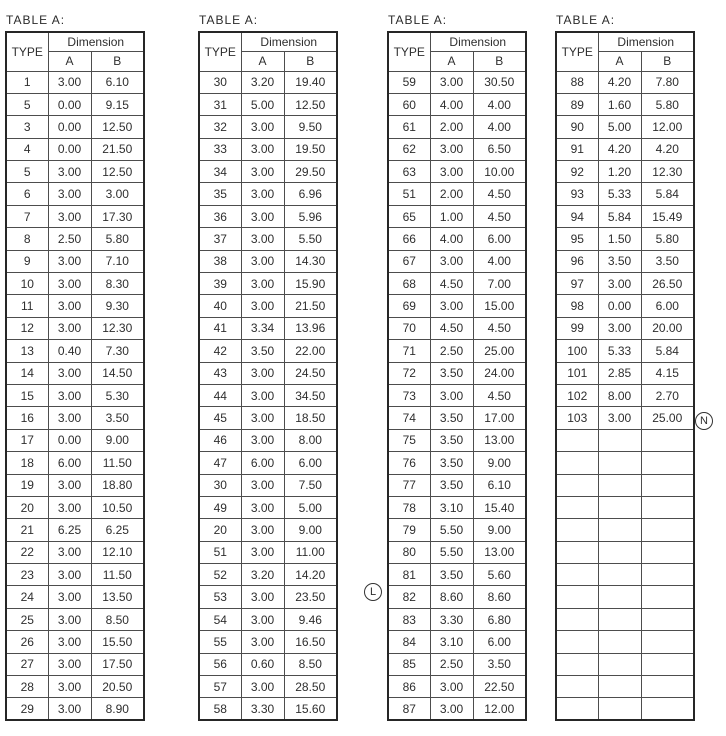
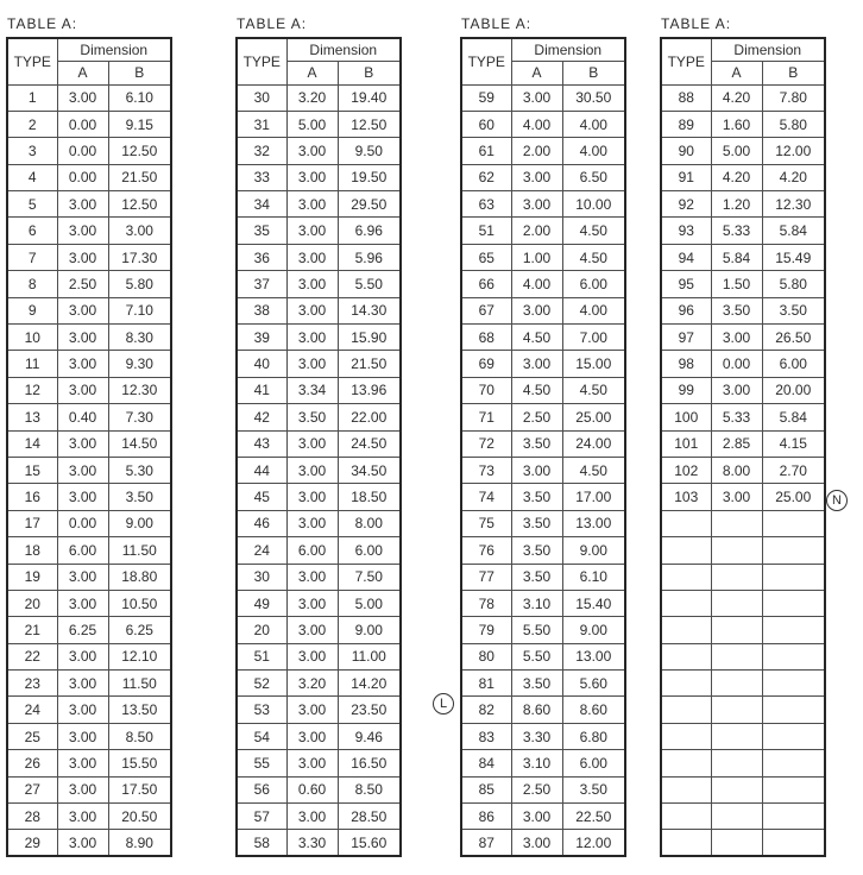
  TABLE A:
  TYPE	Dimension
  A	B
  1	3.00	6.10
- 5	0.00	9.15
+ 2	0.00	9.15
  3	0.00	12.50
  4	0.00	21.50
  5	3.00	12.50
  6	3.00	3.00
  7	3.00	17.30
  8	2.50	5.80
  9	3.00	7.10
  10	3.00	8.30
  11	3.00	9.30
  12	3.00	12.30
  13	0.40	7.30
  14	3.00	14.50
  15	3.00	5.30
  16	3.00	3.50
  17	0.00	9.00
  18	6.00	11.50
  19	3.00	18.80
  20	3.00	10.50
  21	6.25	6.25
  22	3.00	12.10
  23	3.00	11.50
  24	3.00	13.50
  25	3.00	8.50
  26	3.00	15.50
  27	3.00	17.50
  28	3.00	20.50
  29	3.00	8.90
  TABLE A:
  TYPE	Dimension
  A	B
  30	3.20	19.40
  31	5.00	12.50
  32	3.00	9.50
  33	3.00	19.50
  34	3.00	29.50
  35	3.00	6.96
  36	3.00	5.96
  37	3.00	5.50
  38	3.00	14.30
  39	3.00	15.90
  40	3.00	21.50
  41	3.34	13.96
  42	3.50	22.00
  43	3.00	24.50
  44	3.00	34.50
  45	3.00	18.50
  46	3.00	8.00
- 47	6.00	6.00
+ 24	6.00	6.00
  30	3.00	7.50
  49	3.00	5.00
  20	3.00	9.00
  51	3.00	11.00
  52	3.20	14.20
  53	3.00	23.50
  54	3.00	9.46
  55	3.00	16.50
  56	0.60	8.50
  57	3.00	28.50
  58	3.30	15.60
  TABLE A:
  TYPE	Dimension
  A	B
  59	3.00	30.50
  60	4.00	4.00
  61	2.00	4.00
  62	3.00	6.50
  63	3.00	10.00
  51	2.00	4.50
  65	1.00	4.50
  66	4.00	6.00
  67	3.00	4.00
  68	4.50	7.00
  69	3.00	15.00
  70	4.50	4.50
  71	2.50	25.00
  72	3.50	24.00
  73	3.00	4.50
  74	3.50	17.00
  75	3.50	13.00
  76	3.50	9.00
  77	3.50	6.10
  78	3.10	15.40
  79	5.50	9.00
  80	5.50	13.00
  81	3.50	5.60
  82	8.60	8.60
  83	3.30	6.80
  84	3.10	6.00
  85	2.50	3.50
  86	3.00	22.50
  87	3.00	12.00
  TABLE A:
  TYPE	Dimension
  A	B
  88	4.20	7.80
  89	1.60	5.80
  90	5.00	12.00
  91	4.20	4.20
  92	1.20	12.30
  93	5.33	5.84
  94	5.84	15.49
  95	1.50	5.80
  96	3.50	3.50
  97	3.00	26.50
  98	0.00	6.00
  99	3.00	20.00
  100	5.33	5.84
  101	2.85	4.15
  102	8.00	2.70
  103	3.00	25.00
  L
  N
